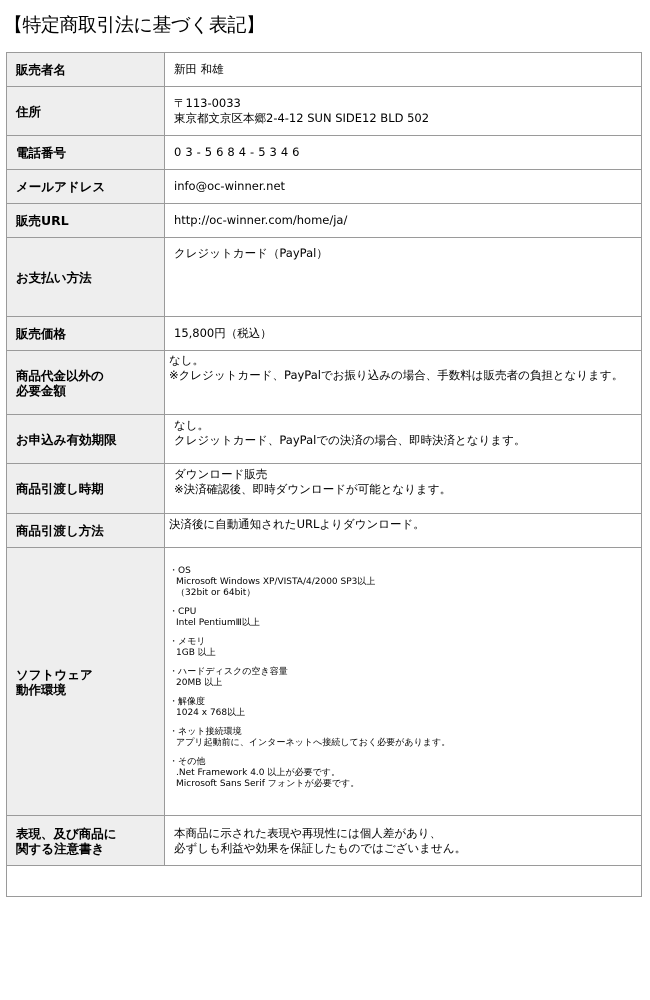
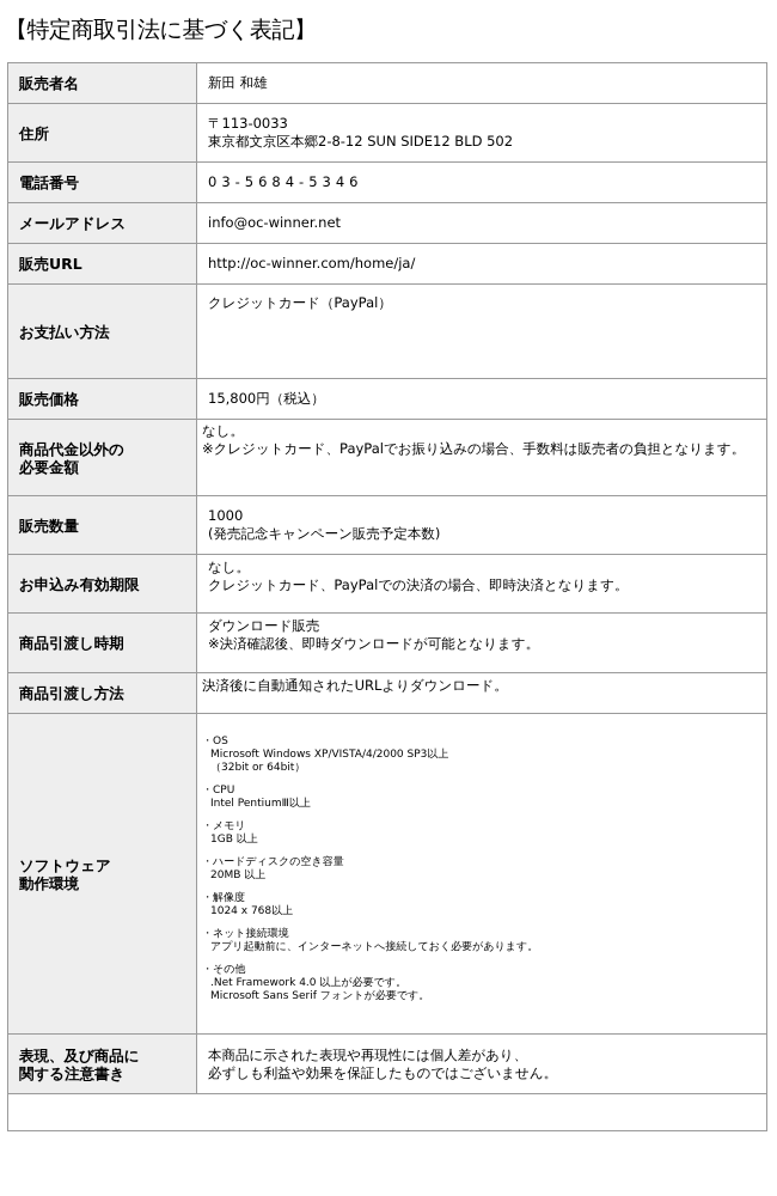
  【特定商取引法に基づく表記】
  販売者名	新田 和雄
- 住所	〒113-0033 東京都文京区本郷2-4-12 SUN SIDE12 BLD 502
+ 住所	〒113-0033 東京都文京区本郷2-8-12 SUN SIDE12 BLD 502
  電話番号	03-5684-5346
  メールアドレス	info@oc-winner.net
  販売URL	http://oc-winner.com/home/ja/
  お支払い方法	クレジットカード（PayPal）
  販売価格	15,800円（税込）
  商品代金以外の 必要金額	なし。 ※クレジットカード、PayPalでお振り込みの場合、手数料は販売者の負担となります。
+ 販売数量	1000 (発売記念キャンペーン販売予定本数)
  お申込み有効期限	なし。 クレジットカード、PayPalでの決済の場合、即時決済となります。
  商品引渡し時期	ダウンロード販売 ※決済確認後、即時ダウンロードが可能となります。
  商品引渡し方法	決済後に自動通知されたURLよりダウンロード。
  ソフトウェア 動作環境	・OS Microsoft Windows XP/VISTA/4/2000 SP3以上 （32bit or 64bit） ・CPU Intel PentiumⅢ以上 ・メモリ 1GB 以上 ・ハードディスクの空き容量 20MB 以上 ・解像度 1024 x 768以上 ・ネット接続環境 アプリ起動前に、インターネットへ接続しておく必要があります。 ・その他 .Net Framework 4.0 以上が必要です。 Microsoft Sans Serif フォントが必要です。
  表現、及び商品に 関する注意書き	本商品に示された表現や再現性には個人差があり、 必ずしも利益や効果を保証したものではございません。
